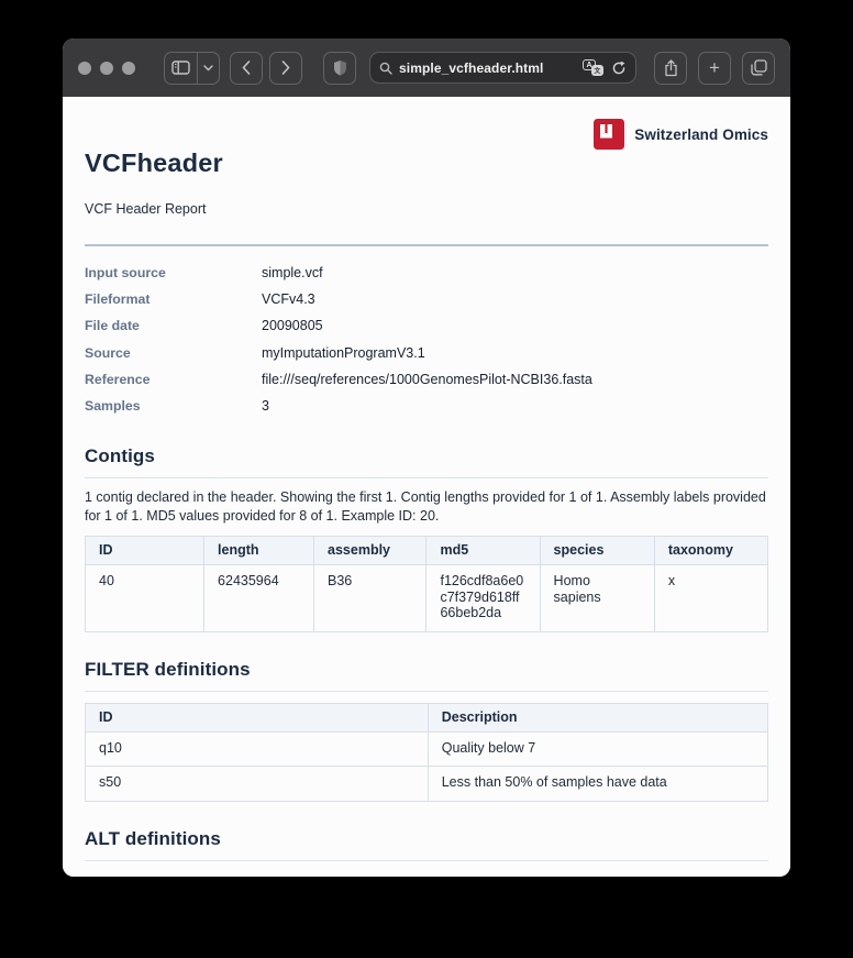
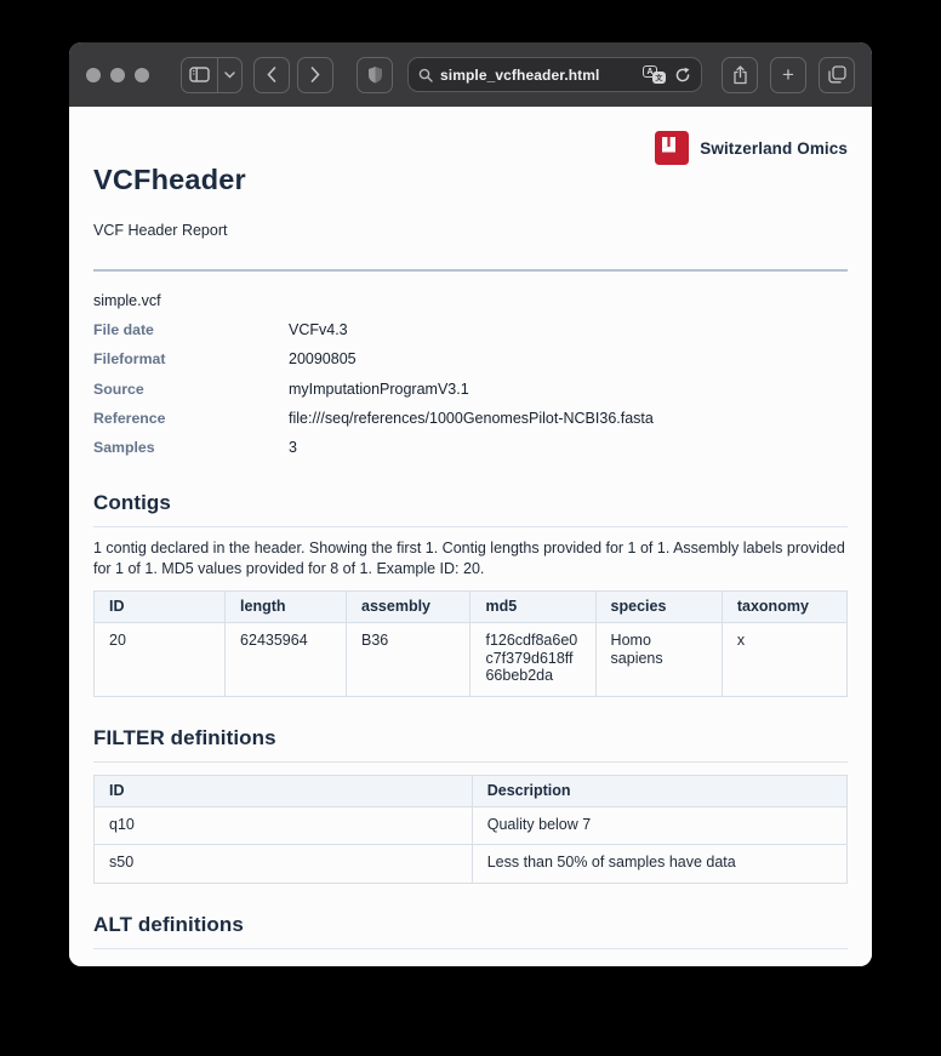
  simple_vcfheader.html
  +
  Switzerland Omics
  VCFheader
  VCF Header Report
- Input source
  simple.vcf
- Fileformat
+ File date
  VCFv4.3
- File date
+ Fileformat
  20090805
  Source
  myImputationProgramV3.1
  Reference
  file:///seq/references/1000GenomesPilot-NCBI36.fasta
  Samples
  3
  Contigs
  1 contig declared in the header. Showing the first 1. Contig lengths provided for 1 of 1. Assembly labels provided for 1 of 1. MD5 values provided for 8 of 1. Example ID: 20.
  ID	length	assembly	md5	species	taxonomy
- 40	62435964	B36	f126cdf8a6e0c7f379d618ff66beb2da	Homo sapiens	x
+ 20	62435964	B36	f126cdf8a6e0c7f379d618ff66beb2da	Homo sapiens	x
  FILTER definitions
  ID	Description
  q10	Quality below 7
  s50	Less than 50% of samples have data
  ALT definitions
